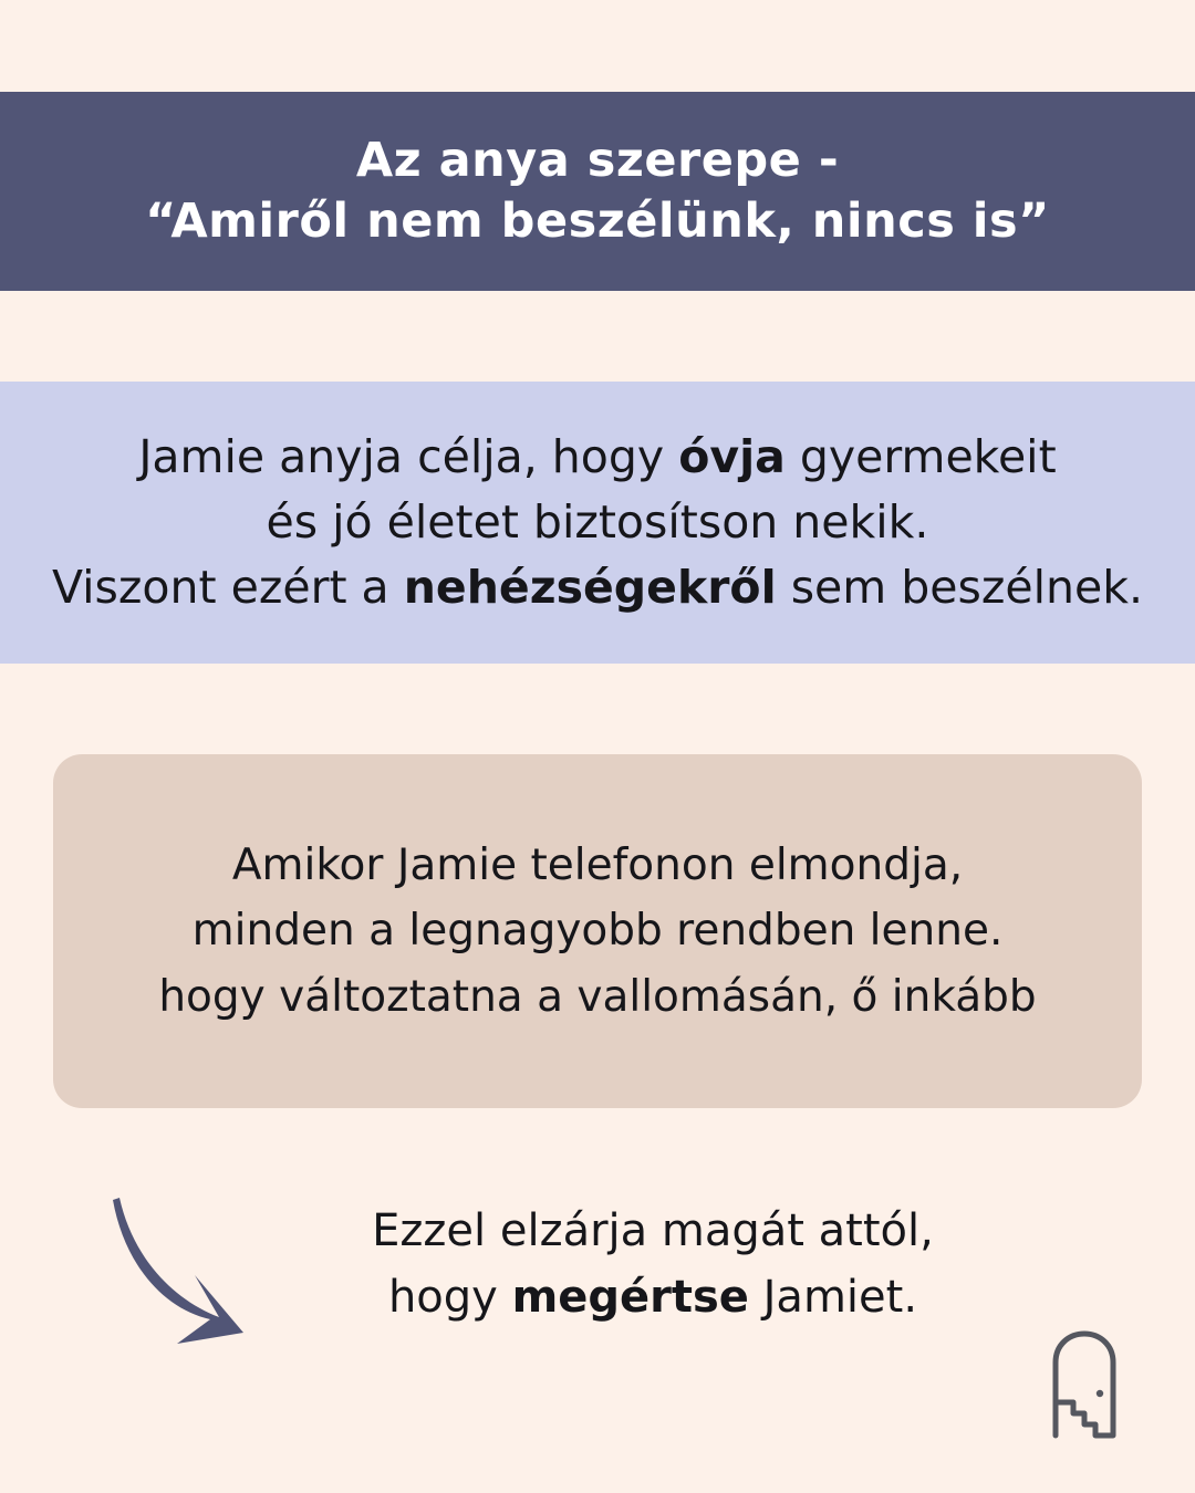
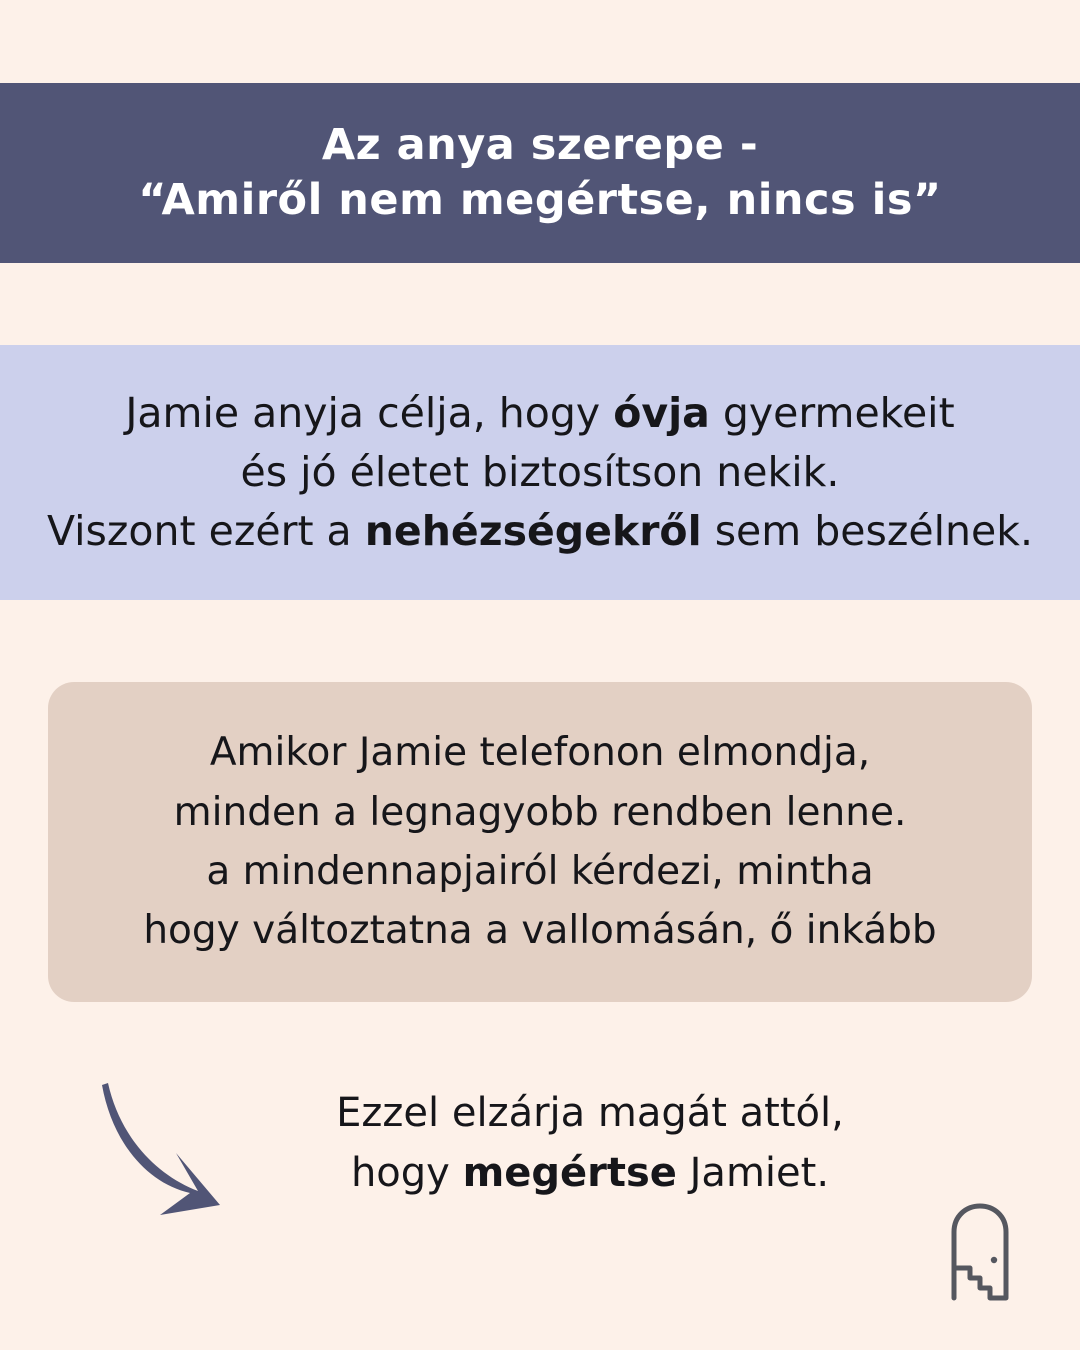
  Az anya szerepe -
- “Amiről nem beszélünk, nincs is”
+ “Amiről nem megértse, nincs is”
  Jamie anyja célja, hogy óvja gyermekeit
  és jó életet biztosítson nekik.
  Viszont ezért a nehézségekről sem beszélnek.
  Amikor Jamie telefonon elmondja,
  minden a legnagyobb rendben lenne.
+ a mindennapjairól kérdezi, mintha
  hogy változtatna a vallomásán, ő inkább
  Ezzel elzárja magát attól,
  hogy megértse Jamiet.
